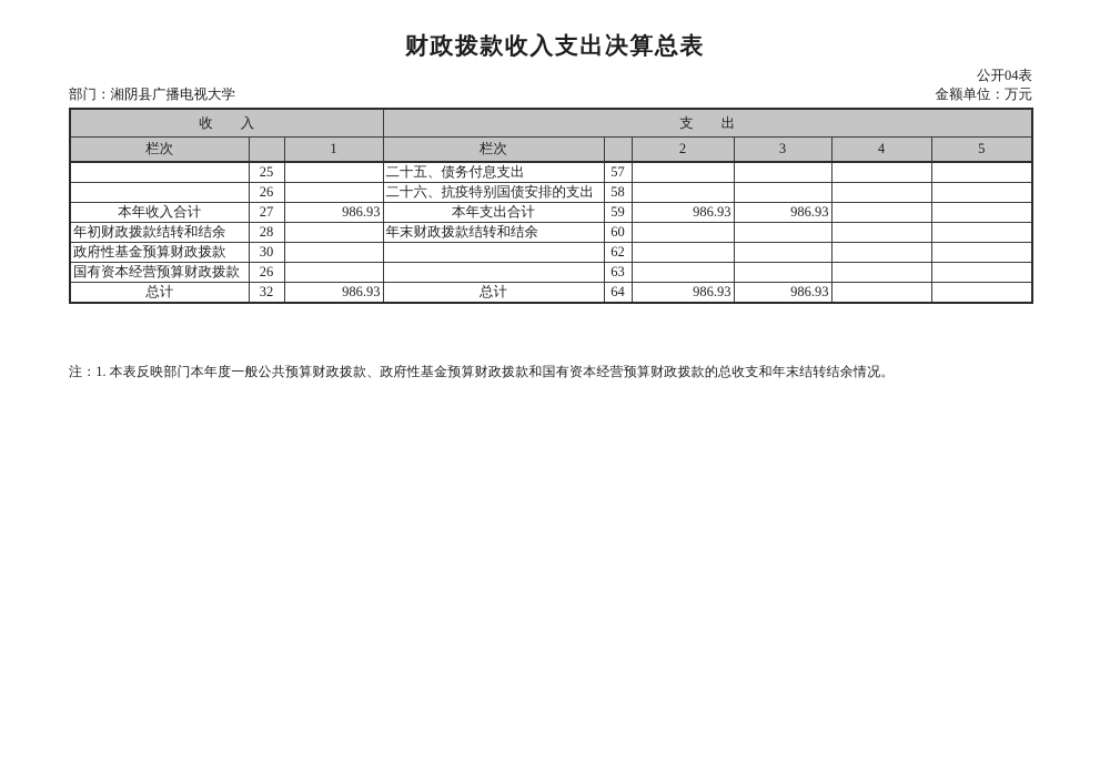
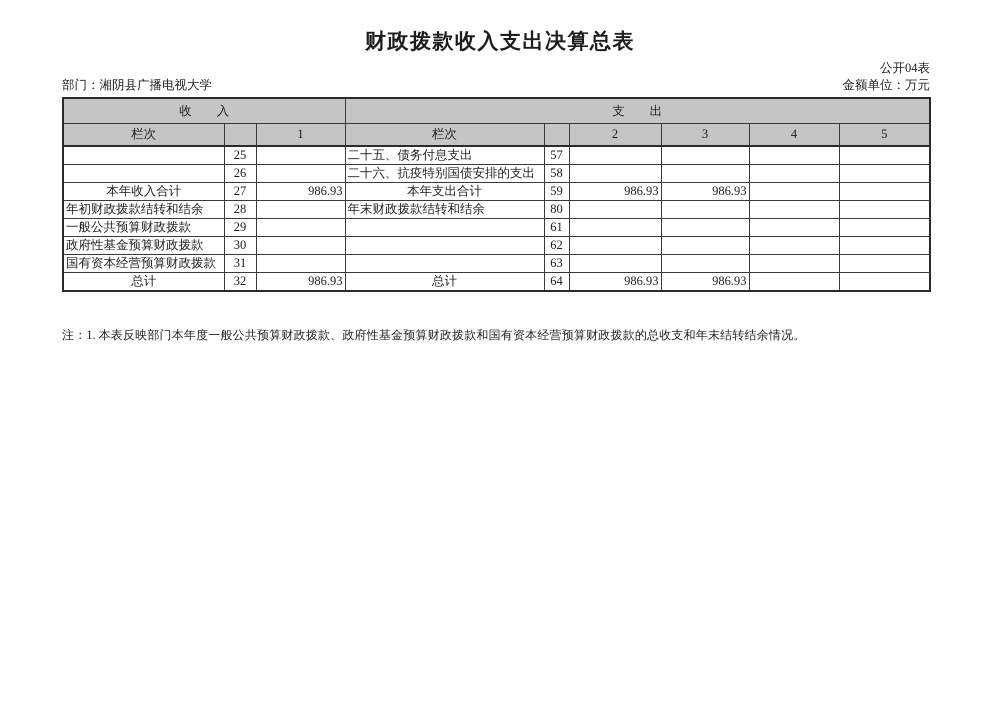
  财政拨款收入支出决算总表
  公开04表
  部门：湘阴县广播电视大学
  金额单位：万元
  收 入	支 出
  栏次		1	栏次		2	3	4	5
  	25		二十五、债务付息支出	57
  	26		二十六、抗疫特别国债安排的支出	58
  本年收入合计	27	986.93	本年支出合计	59	986.93	986.93
- 年初财政拨款结转和结余	28		年末财政拨款结转和结余	60
+ 年初财政拨款结转和结余	28		年末财政拨款结转和结余	80
+ 一般公共预算财政拨款	29			61
  政府性基金预算财政拨款	30			62
- 国有资本经营预算财政拨款	26			63
+ 国有资本经营预算财政拨款	31			63
  总计	32	986.93	总计	64	986.93	986.93
  注：1. 本表反映部门本年度一般公共预算财政拨款、政府性基金预算财政拨款和国有资本经营预算财政拨款的总收支和年末结转结余情况。
